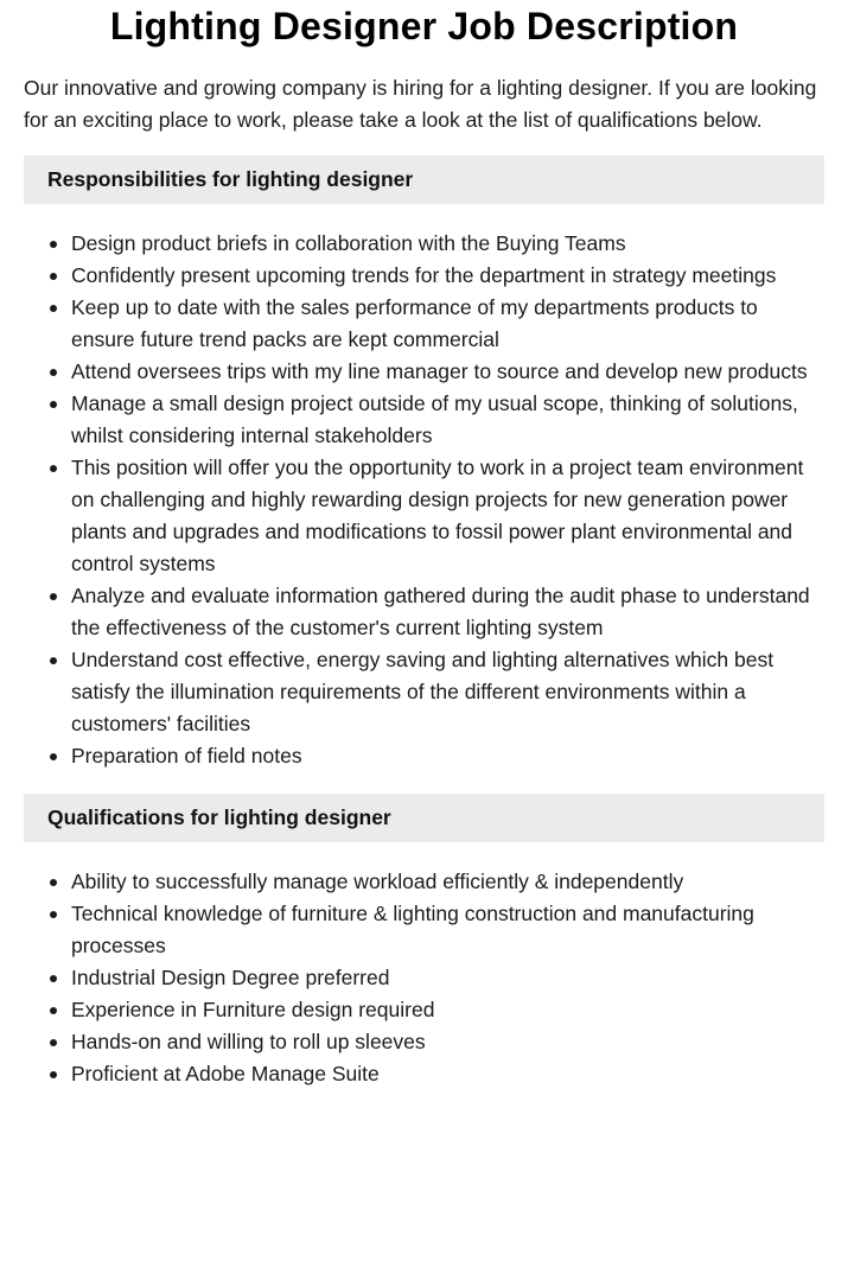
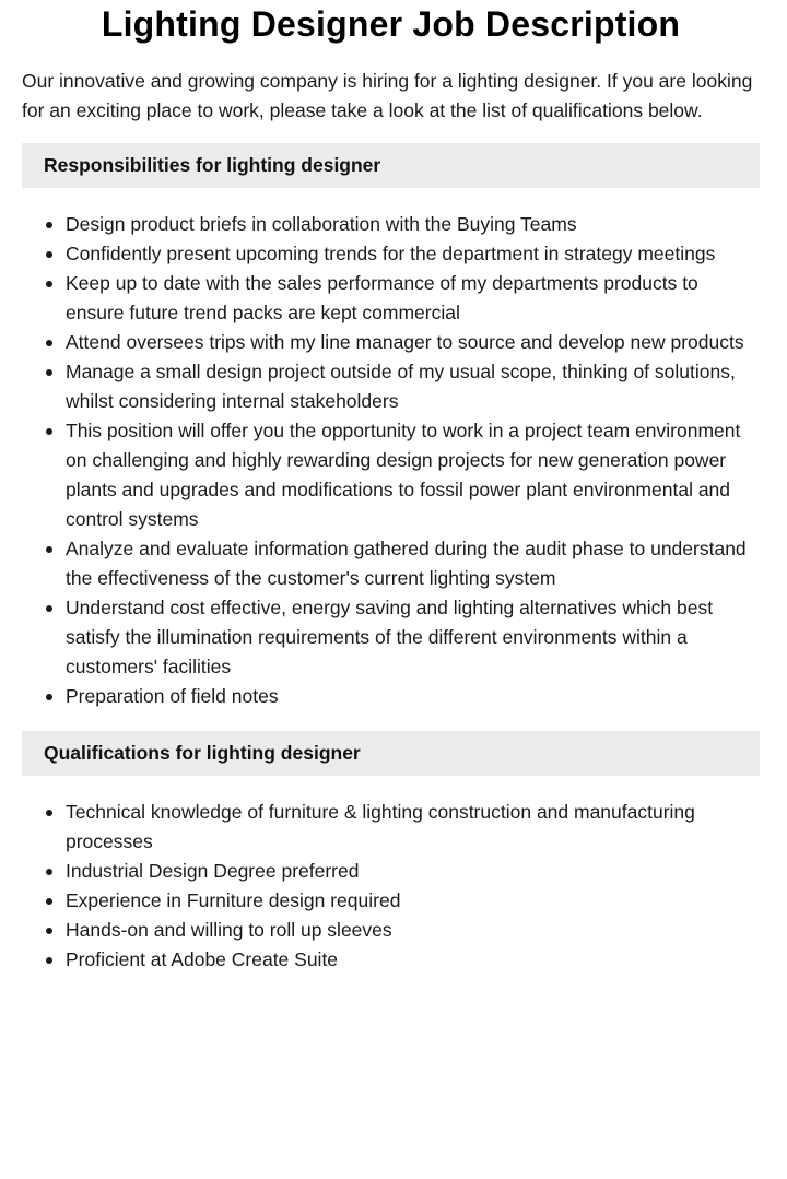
  Lighting Designer Job Description
  Our innovative and growing company is hiring for a lighting designer. If you are looking for an exciting place to work, please take a look at the list of qualifications below.
  Responsibilities for lighting designer
  Design product briefs in collaboration with the Buying Teams
  Confidently present upcoming trends for the department in strategy meetings
  Keep up to date with the sales performance of my departments products to ensure future trend packs are kept commercial
  Attend oversees trips with my line manager to source and develop new products
  Manage a small design project outside of my usual scope, thinking of solutions, whilst considering internal stakeholders
  This position will offer you the opportunity to work in a project team environment on challenging and highly rewarding design projects for new generation power plants and upgrades and modifications to fossil power plant environmental and control systems
  Analyze and evaluate information gathered during the audit phase to understand the effectiveness of the customer's current lighting system
  Understand cost effective, energy saving and lighting alternatives which best satisfy the illumination requirements of the different environments within a customers' facilities
  Preparation of field notes
  Qualifications for lighting designer
- Ability to successfully manage workload efficiently & independently
  Technical knowledge of furniture & lighting construction and manufacturing processes
  Industrial Design Degree preferred
  Experience in Furniture design required
  Hands-on and willing to roll up sleeves
- Proficient at Adobe Manage Suite
+ Proficient at Adobe Create Suite
